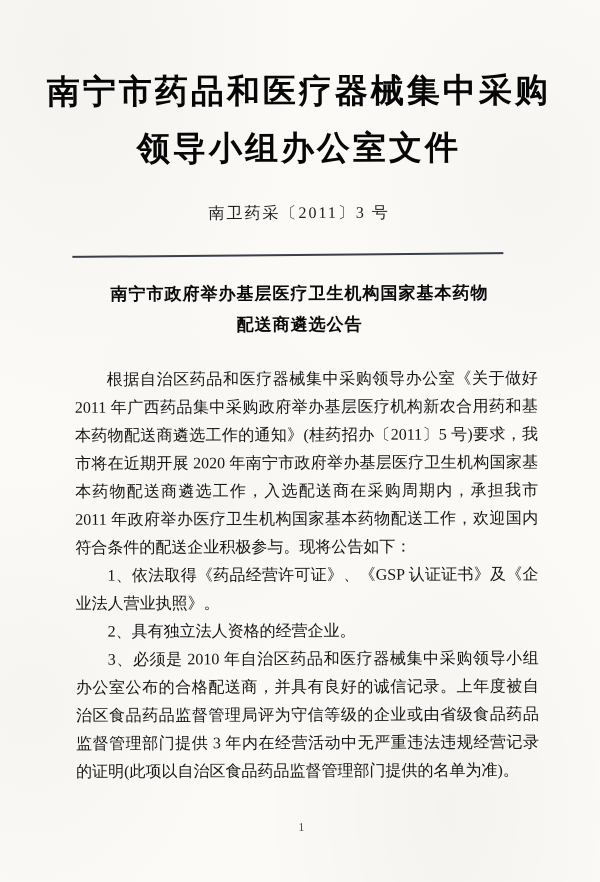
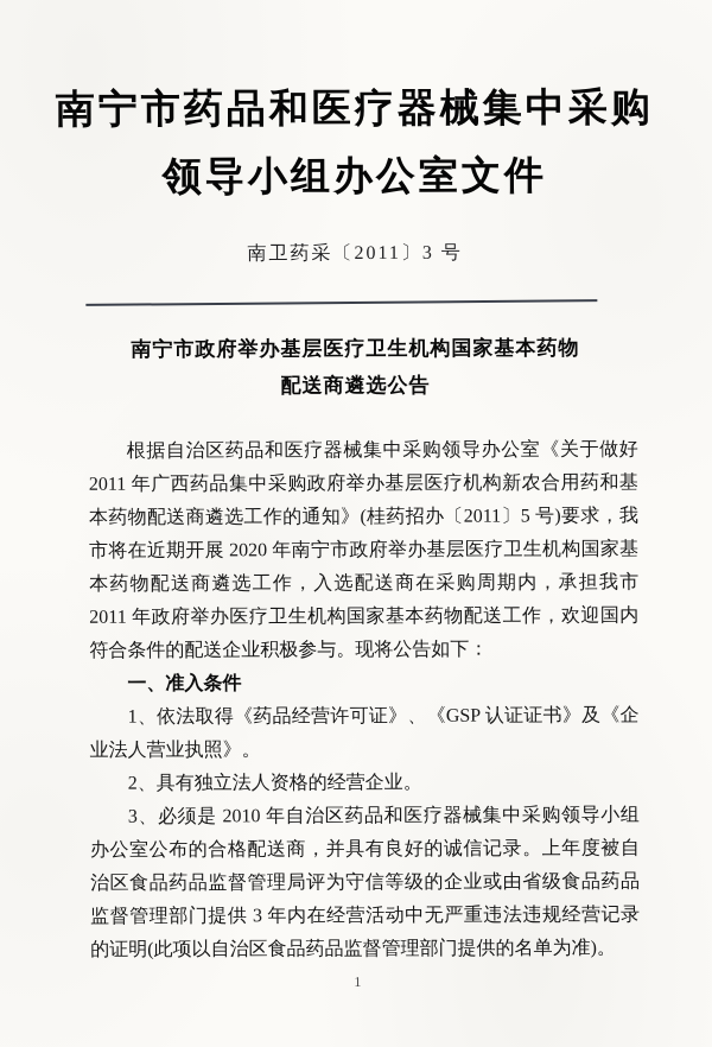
  南宁市药品和医疗器械集中采购
  领导小组办公室文件
  南卫药采〔2011〕3 号
  南宁市政府举办基层医疗卫生机构国家基本药物
  配送商遴选公告
  根据自治区药品和医疗器械集中采购领导办公室《关于做好 2011 年广西药品集中采购政府举办基层医疗机构新农合用药和基本药物配送商遴选工作的通知》(桂药招办〔2011〕5 号)要求，我市将在近期开展 2020 年南宁市政府举办基层医疗卫生机构国家基本药物配送商遴选工作，入选配送商在采购周期内，承担我市 2011 年政府举办医疗卫生机构国家基本药物配送工作，欢迎国内符合条件的配送企业积极参与。现将公告如下：
+ 一、准入条件
  1、依法取得《药品经营许可证》、《GSP 认证证书》及《企业法人营业执照》。
  2、具有独立法人资格的经营企业。
  3、必须是 2010 年自治区药品和医疗器械集中采购领导小组办公室公布的合格配送商，并具有良好的诚信记录。上年度被自治区食品药品监督管理局评为守信等级的企业或由省级食品药品监督管理部门提供 3 年内在经营活动中无严重违法违规经营记录的证明(此项以自治区食品药品监督管理部门提供的名单为准)。
  1
